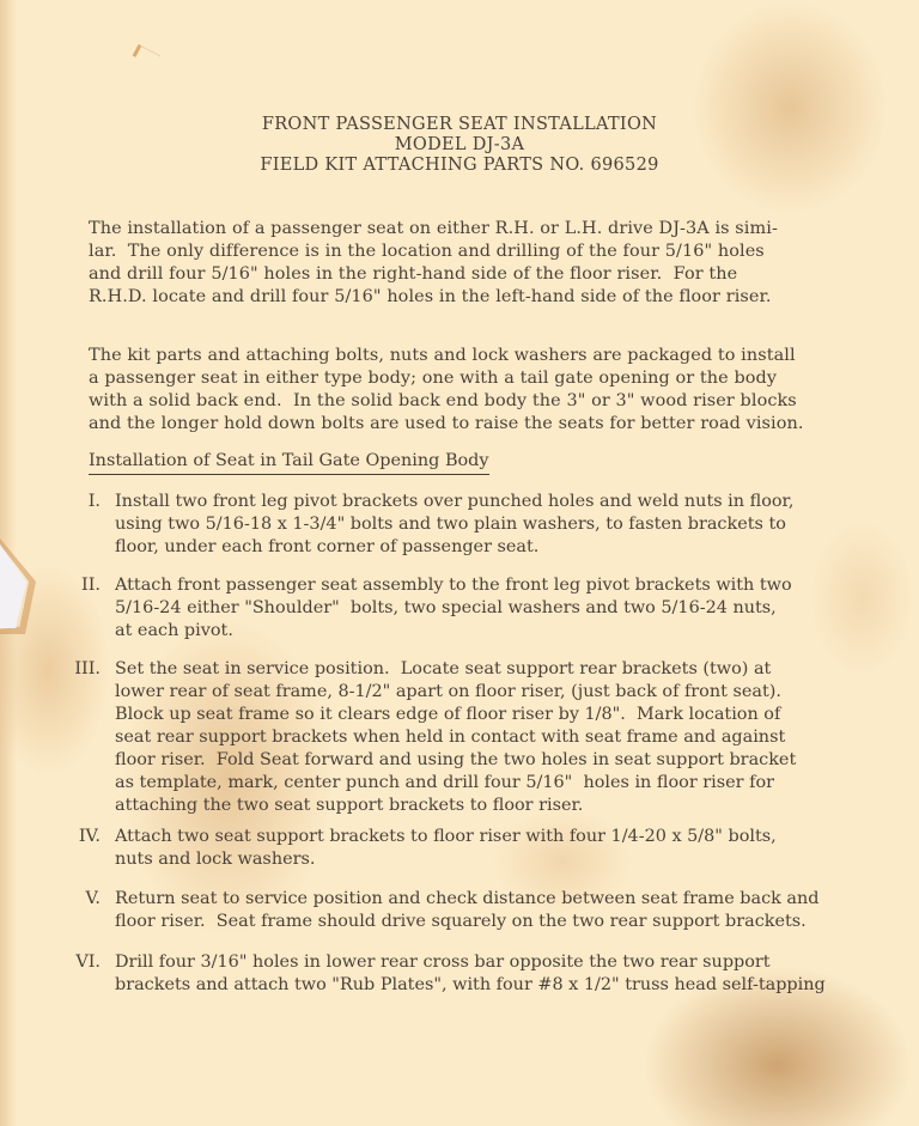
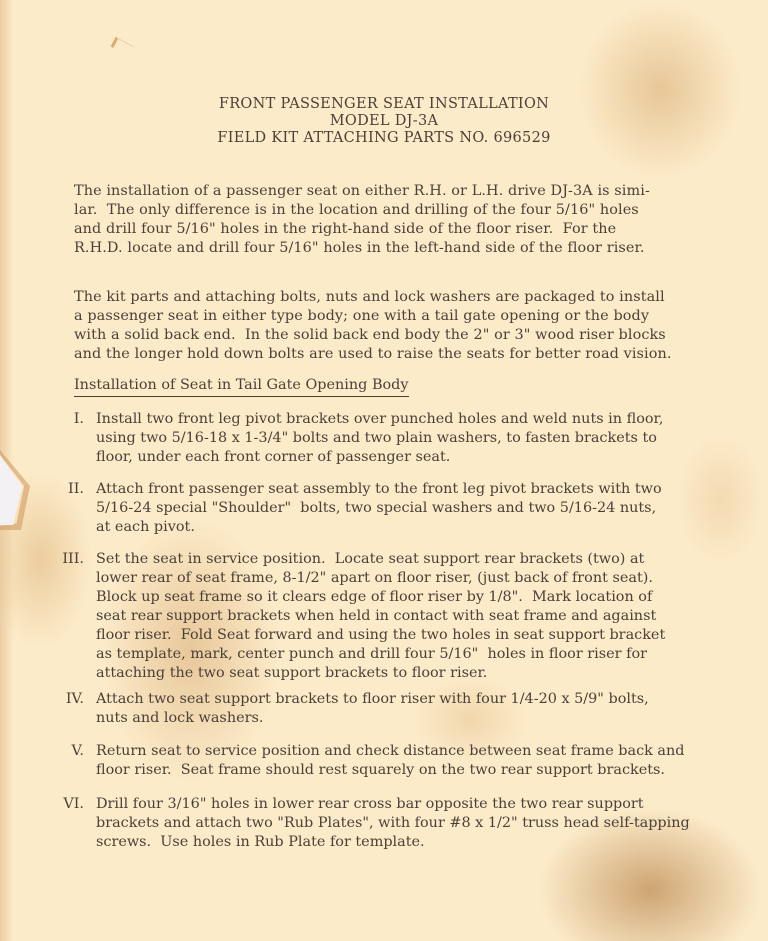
  FRONT PASSENGER SEAT INSTALLATION
  MODEL DJ-3A
  FIELD KIT ATTACHING PARTS NO. 696529
  The installation of a passenger seat on either R.H. or L.H. drive DJ-3A is simi-
  lar. The only difference is in the location and drilling of the four 5/16" holes
  and drill four 5/16" holes in the right-hand side of the floor riser. For the
  R.H.D. locate and drill four 5/16" holes in the left-hand side of the floor riser.
  The kit parts and attaching bolts, nuts and lock washers are packaged to install
  a passenger seat in either type body; one with a tail gate opening or the body
- with a solid back end. In the solid back end body the 3" or 3" wood riser blocks
+ with a solid back end. In the solid back end body the 2" or 3" wood riser blocks
  and the longer hold down bolts are used to raise the seats for better road vision.
  Installation of Seat in Tail Gate Opening Body
  I.
  Install two front leg pivot brackets over punched holes and weld nuts in floor,
  using two 5/16-18 x 1-3/4" bolts and two plain washers, to fasten brackets to
  floor, under each front corner of passenger seat.
  II.
  Attach front passenger seat assembly to the front leg pivot brackets with two
- 5/16-24 either "Shoulder" bolts, two special washers and two 5/16-24 nuts,
+ 5/16-24 special "Shoulder" bolts, two special washers and two 5/16-24 nuts,
  at each pivot.
  III.
  Set the seat in service position. Locate seat support rear brackets (two) at
  lower rear of seat frame, 8-1/2" apart on floor riser, (just back of front seat).
  Block up seat frame so it clears edge of floor riser by 1/8". Mark location of
  seat rear support brackets when held in contact with seat frame and against
  floor riser. Fold Seat forward and using the two holes in seat support bracket
  as template, mark, center punch and drill four 5/16" holes in floor riser for
  attaching the two seat support brackets to floor riser.
  IV.
- Attach two seat support brackets to floor riser with four 1/4-20 x 5/8" bolts,
+ Attach two seat support brackets to floor riser with four 1/4-20 x 5/9" bolts,
  nuts and lock washers.
  V.
  Return seat to service position and check distance between seat frame back and
- floor riser. Seat frame should drive squarely on the two rear support brackets.
+ floor riser. Seat frame should rest squarely on the two rear support brackets.
  VI.
  Drill four 3/16" holes in lower rear cross bar opposite the two rear support
  brackets and attach two "Rub Plates", with four #8 x 1/2" truss head self-tapping
+ screws. Use holes in Rub Plate for template.
